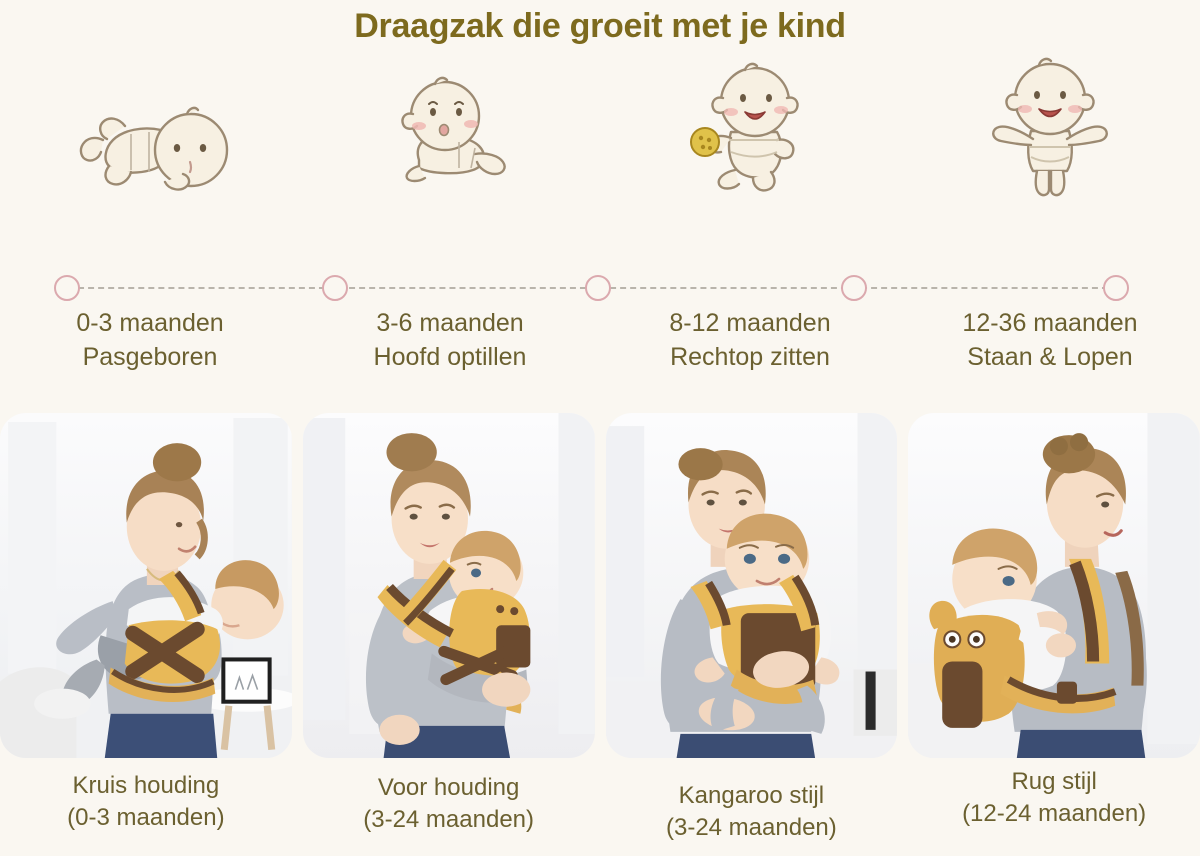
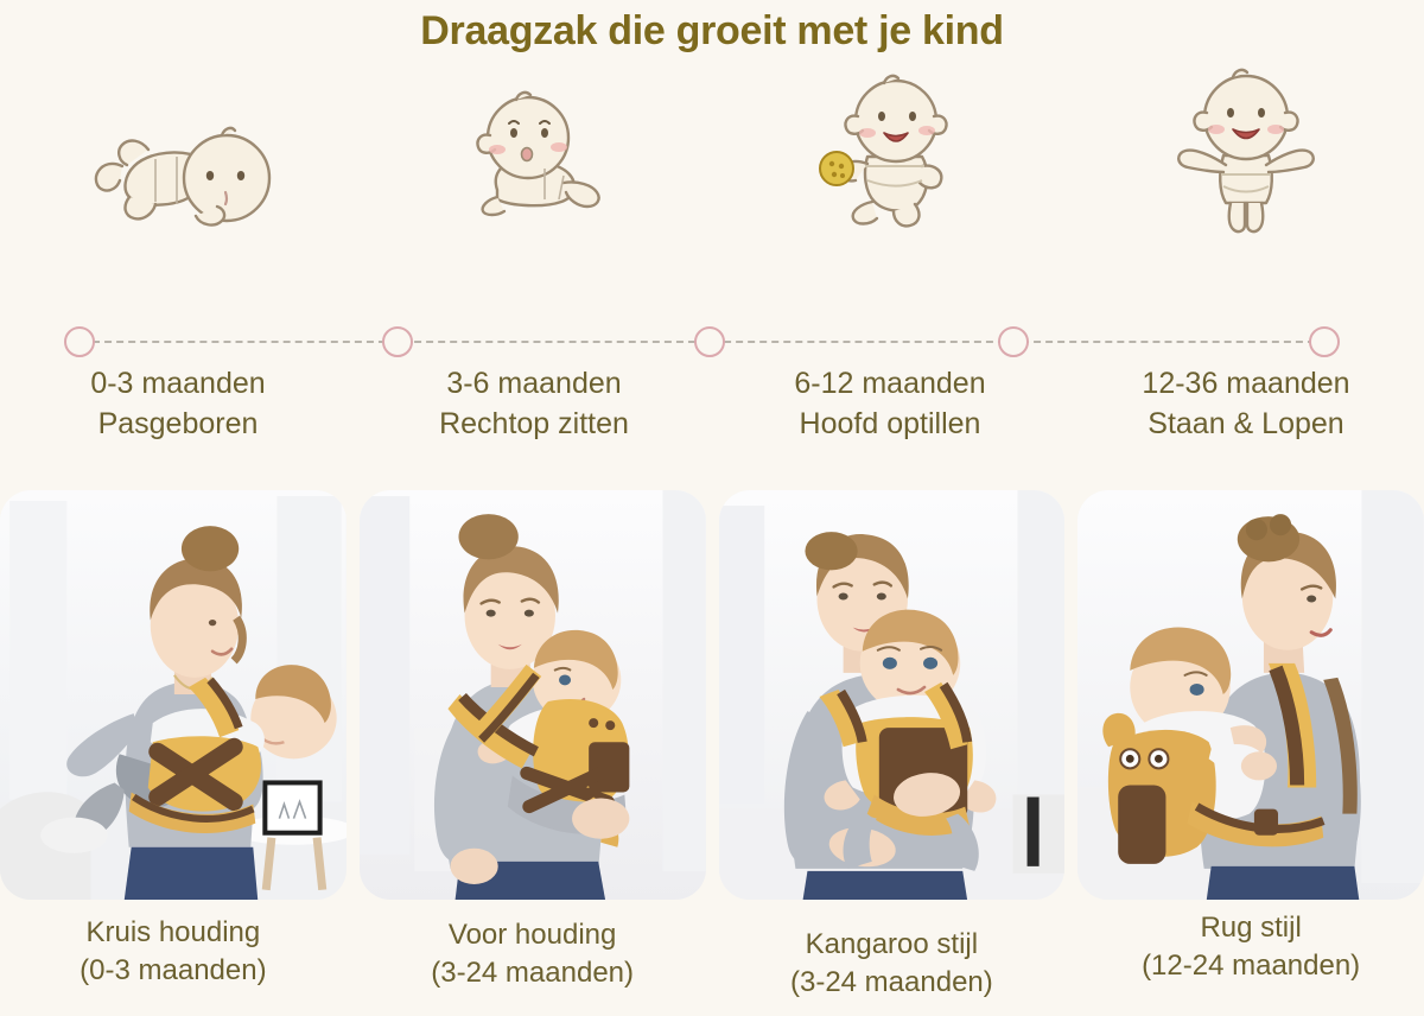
  Draagzak die groeit met je kind
  0-3 maanden
  Pasgeboren
  3-6 maanden
- Hoofd optillen
+ Rechtop zitten
- 8-12 maanden
+ 6-12 maanden
- Rechtop zitten
+ Hoofd optillen
  12-36 maanden
  Staan & Lopen
  Kruis houding
  (0-3 maanden)
  Voor houding
  (3-24 maanden)
  Kangaroo stijl
  (3-24 maanden)
  Rug stijl
  (12-24 maanden)
